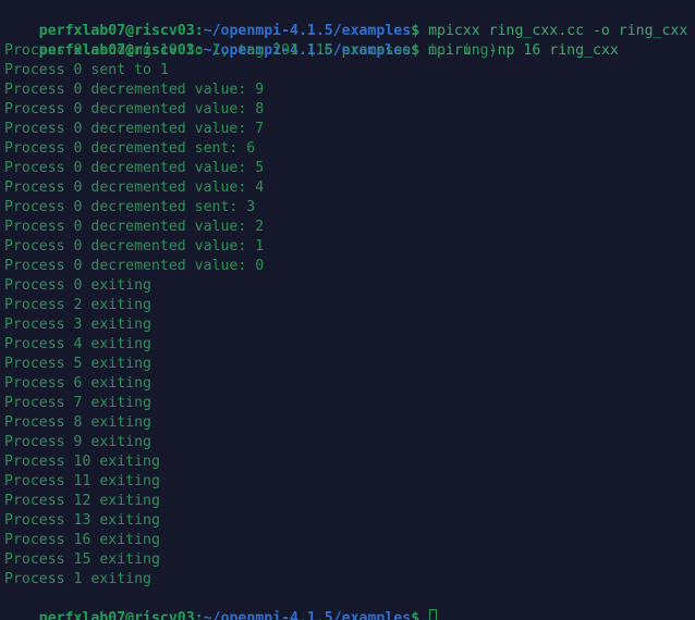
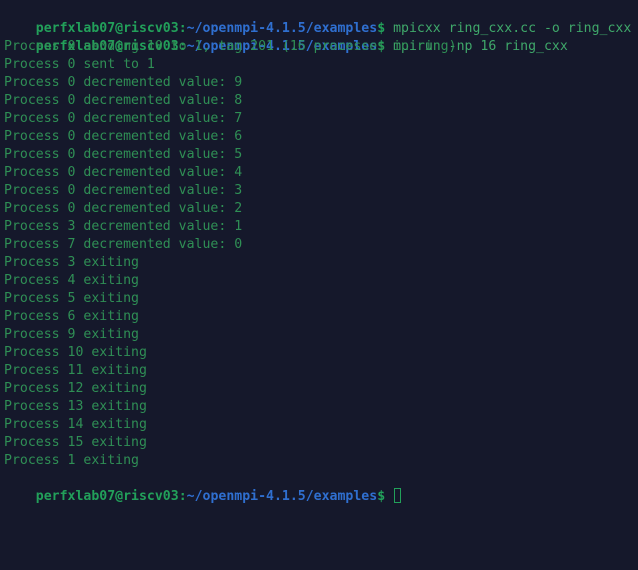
  perfxlab07@riscv03:~/openmpi-4.1.5/examples$ mpicxx ring_cxx.cc -o ring_cxx
  perfxlab07@riscv03:~/openmpi-4.1.5/examples$ mpirun -np 16 ring_cxx
  Process 0 sending 10 to 1, tag 201 (16 processes in ring)
  Process 0 sent to 1
  Process 0 decremented value: 9
  Process 0 decremented value: 8
  Process 0 decremented value: 7
- Process 0 decremented sent: 6
+ Process 0 decremented value: 6
  Process 0 decremented value: 5
  Process 0 decremented value: 4
- Process 0 decremented sent: 3
+ Process 0 decremented value: 3
  Process 0 decremented value: 2
- Process 0 decremented value: 1
+ Process 3 decremented value: 1
- Process 0 decremented value: 0
+ Process 7 decremented value: 0
- Process 0 exiting
- Process 2 exiting
  Process 3 exiting
  Process 4 exiting
  Process 5 exiting
  Process 6 exiting
- Process 7 exiting
- Process 8 exiting
  Process 9 exiting
  Process 10 exiting
  Process 11 exiting
  Process 12 exiting
  Process 13 exiting
- Process 16 exiting
+ Process 14 exiting
  Process 15 exiting
  Process 1 exiting
  perfxlab07@riscv03:~/openmpi-4.1.5/examples$
